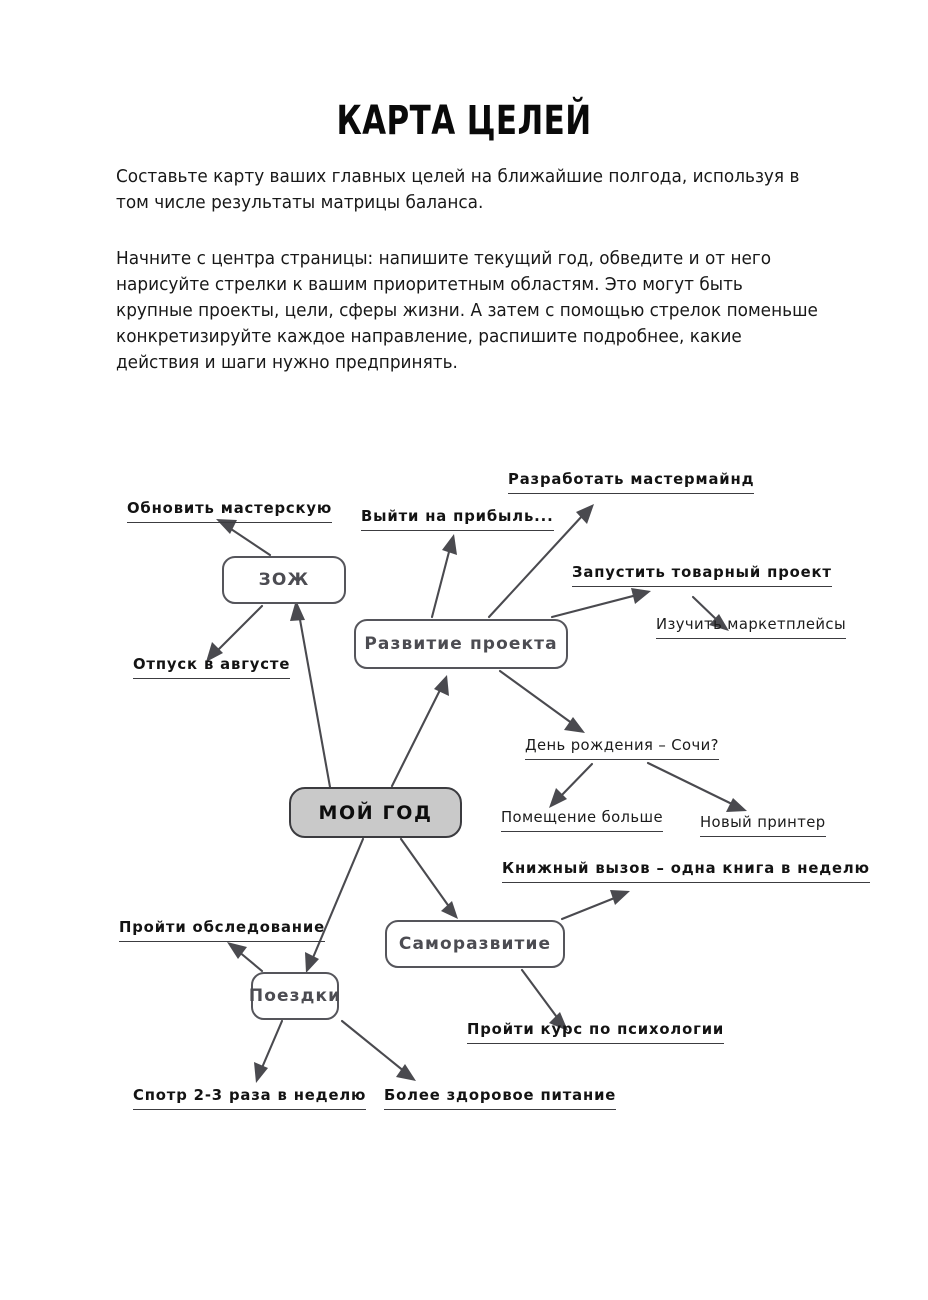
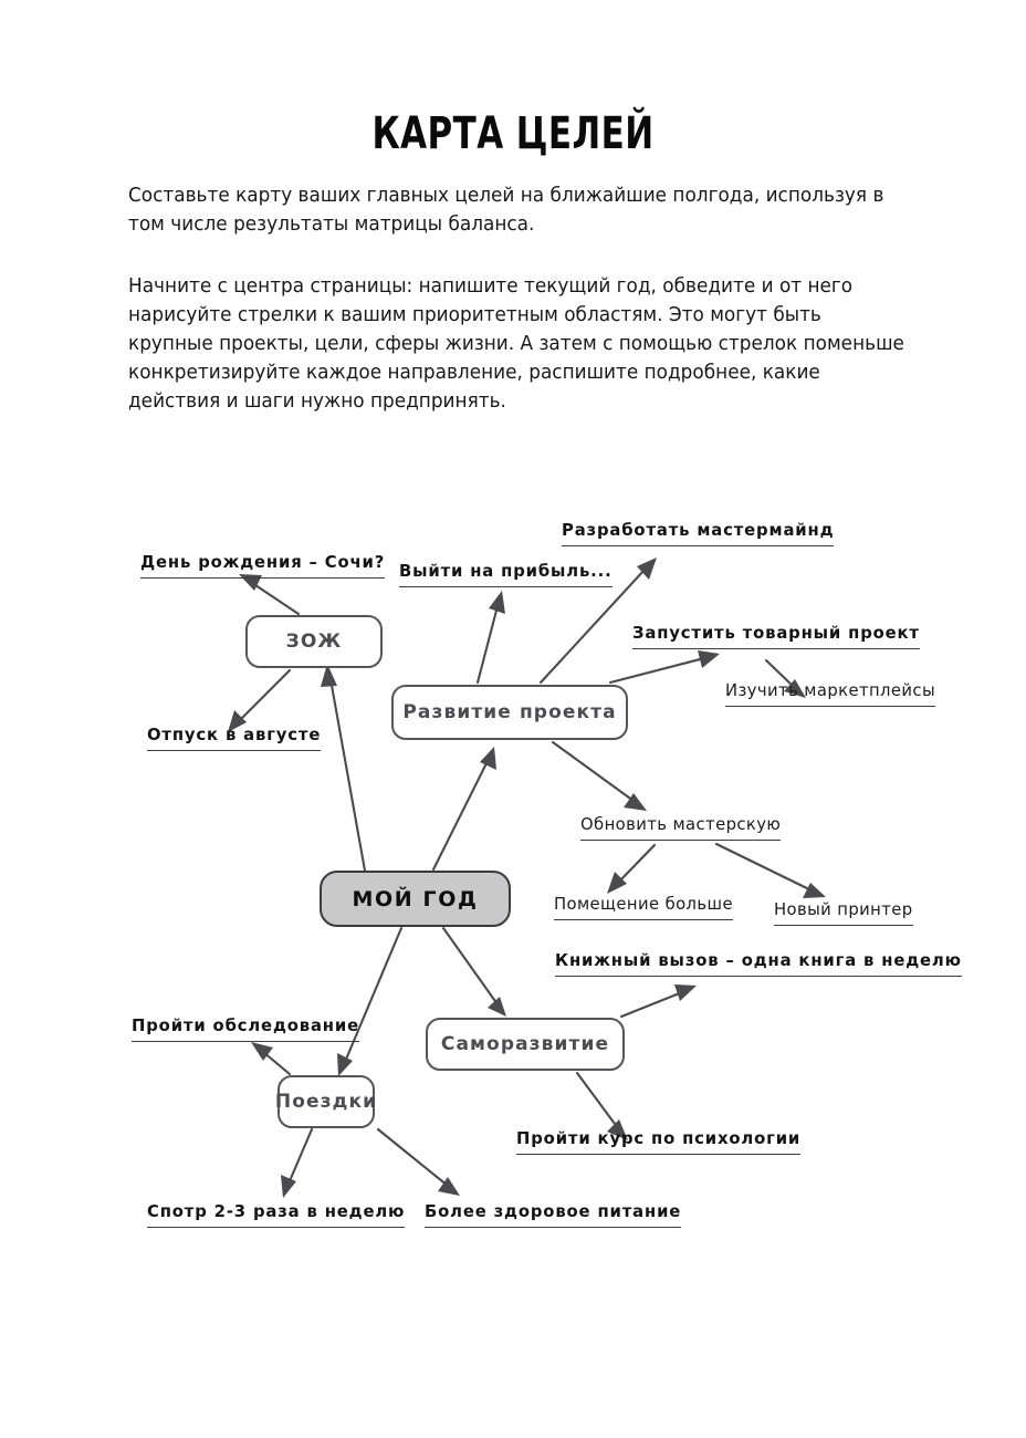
  КАРТА ЦЕЛЕЙ
  Составьте карту ваших главных целей на ближайшие полгода, используя в том числе результаты матрицы баланса.
  Начните с центра страницы: напишите текущий год, обведите и от него нарисуйте стрелки к вашим приоритетным областям. Это могут быть крупные проекты, цели, сферы жизни. А затем с помощью стрелок поменьше конкретизируйте каждое направление, распишите подробнее, какие действия и шаги нужно предпринять.
  ЗОЖ
  Развитие проекта
  МОЙ ГОД
  Саморазвитие
  Поездки
- Обновить мастерскую
+ День рождения – Сочи?
  Отпуск в августе
  Выйти на прибыль...
  Разработать мастермайнд
  Запустить товарный проект
  Изучить маркетплейсы
- День рождения – Сочи?
+ Обновить мастерскую
  Помещение больше
  Новый принтер
  Книжный вызов – одна книга в неделю
  Пройти курс по психологии
  Пройти обследование
  Спотр 2-3 раза в неделю
  Более здоровое питание
